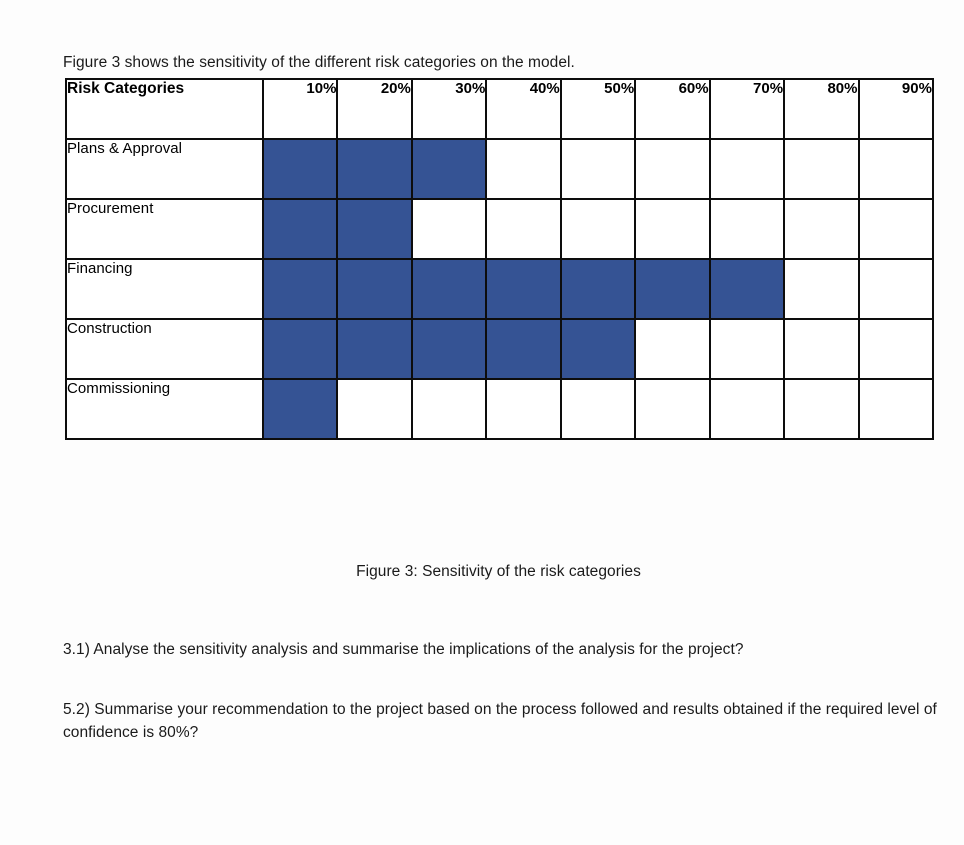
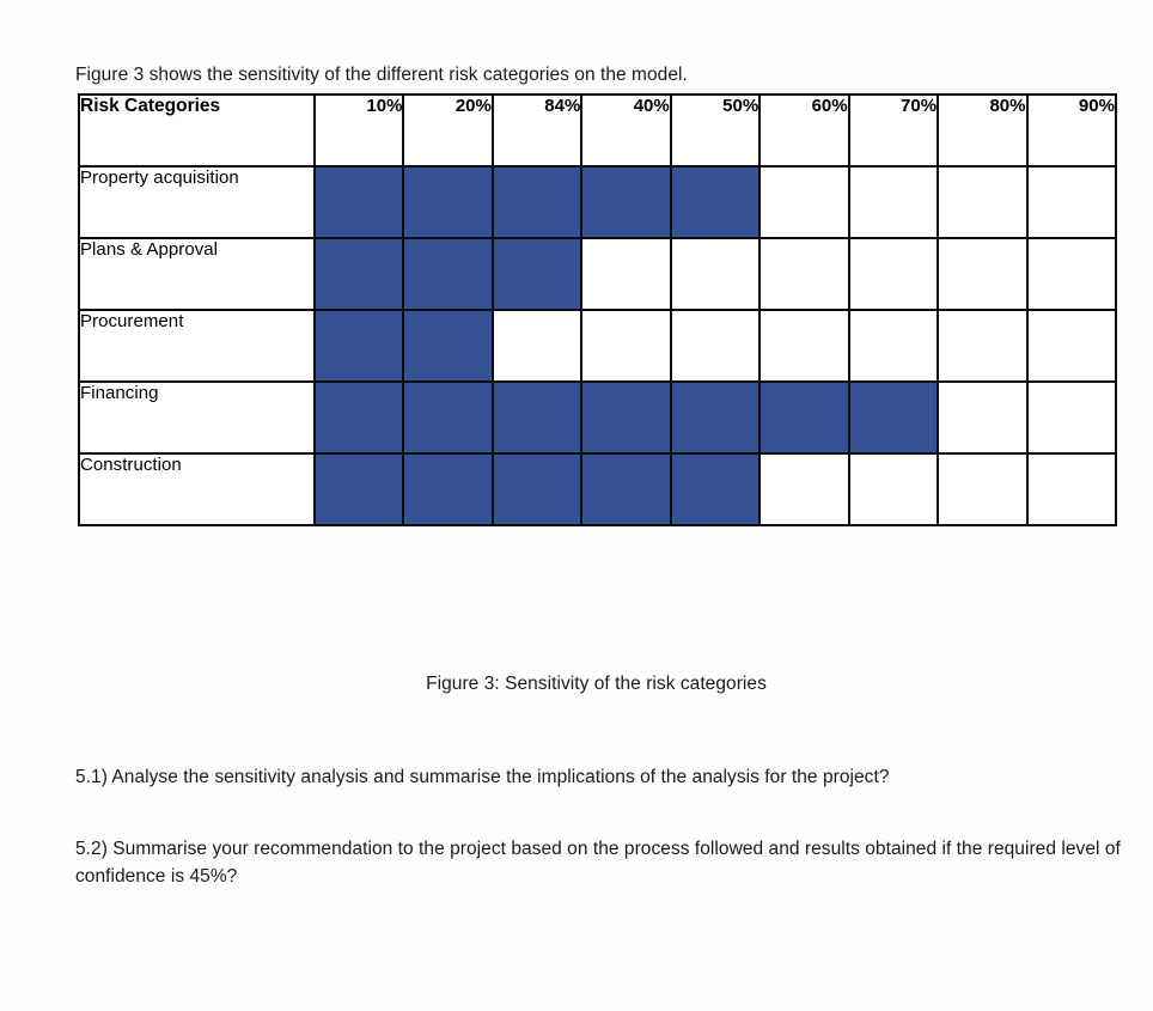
  Figure 3 shows the sensitivity of the different risk categories on the model.
- Risk Categories	10%	20%	30%	40%	50%	60%	70%	80%	90%
+ Risk Categories	10%	20%	84%	40%	50%	60%	70%	80%	90%
+ Property acquisition
  Plans & Approval
  Procurement
  Financing
  Construction
- Commissioning
  Figure 3: Sensitivity of the risk categories
- 3.1) Analyse the sensitivity analysis and summarise the implications of the analysis for the project?
+ 5.1) Analyse the sensitivity analysis and summarise the implications of the analysis for the project?
- 5.2) Summarise your recommendation to the project based on the process followed and results obtained if the required level of confidence is 80%?
+ 5.2) Summarise your recommendation to the project based on the process followed and results obtained if the required level of confidence is 45%?
